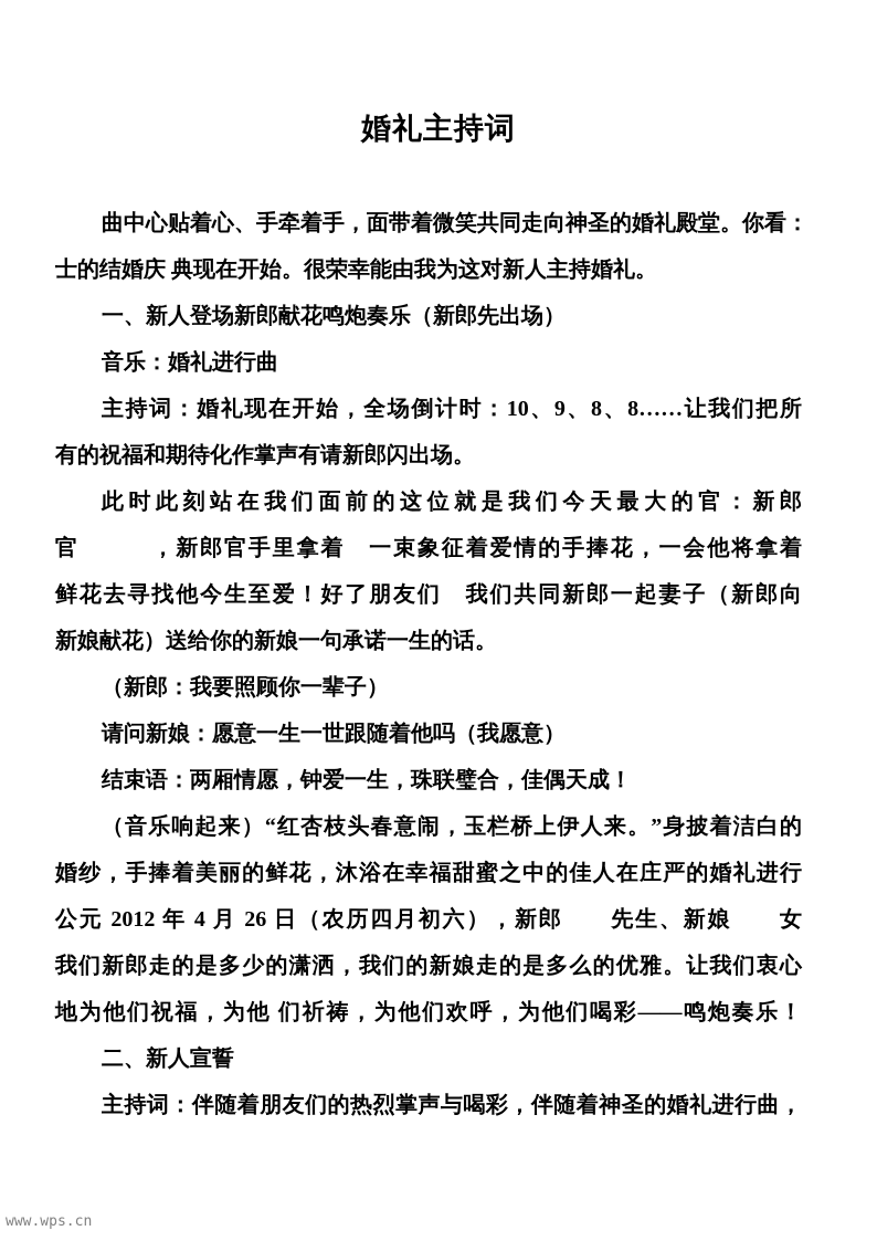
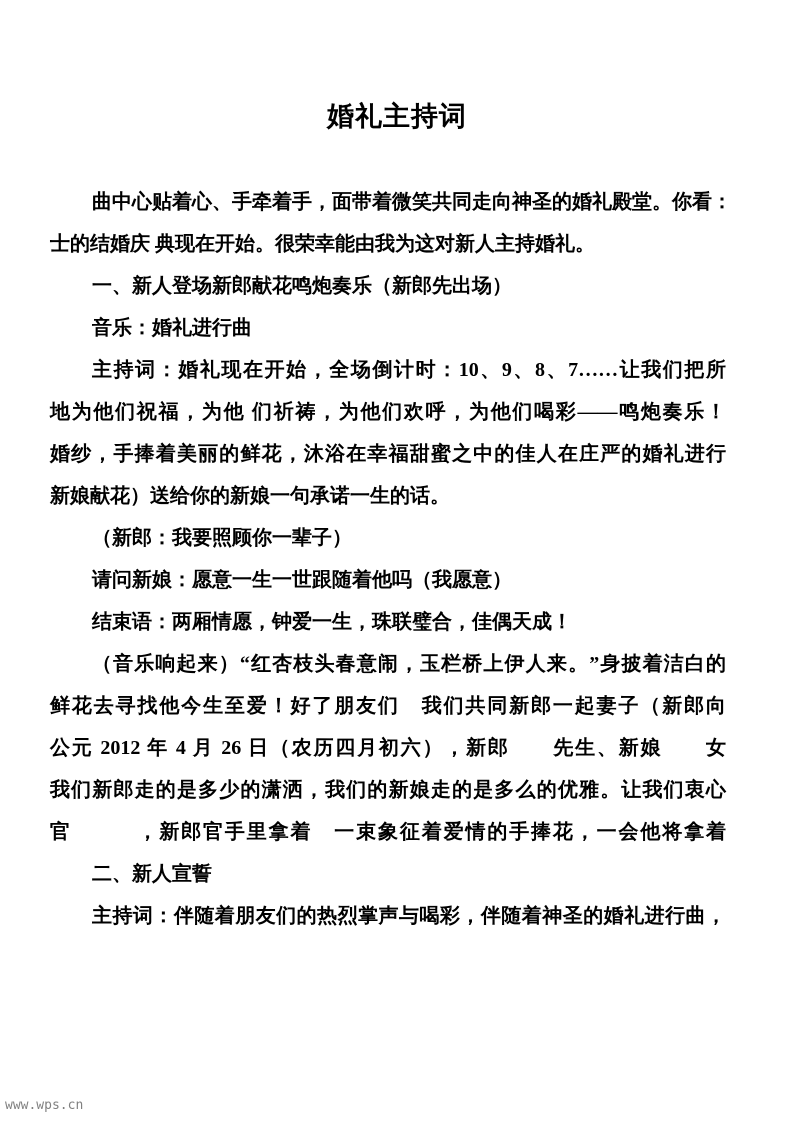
  婚礼主持词
  曲中心贴着心、手牵着手，面带着微笑共同走向神圣的婚礼殿堂。你看：
  士的结婚庆 典现在开始。很荣幸能由我为这对新人主持婚礼。
  一、新人登场新郎献花鸣炮奏乐（新郎先出场）
  音乐：婚礼进行曲
- 主持词：婚礼现在开始，全场倒计时：10、9、8、8……让我们把所
+ 主持词：婚礼现在开始，全场倒计时：10、9、8、7……让我们把所
- 有的祝福和期待化作掌声有请新郎闪出场。
- 此时此刻站在我们面前的这位就是我们今天最大的官：新郎
- 官 ，新郎官手里拿着 一束象征着爱情的手捧花，一会他将拿着
+ 地为他们祝福，为他 们祈祷，为他们欢呼，为他们喝彩——鸣炮奏乐！
- 鲜花去寻找他今生至爱！好了朋友们 我们共同新郎一起妻子（新郎向
+ 婚纱，手捧着美丽的鲜花，沐浴在幸福甜蜜之中的佳人在庄严的婚礼进行
  新娘献花）送给你的新娘一句承诺一生的话。
  （新郎：我要照顾你一辈子）
  请问新娘：愿意一生一世跟随着他吗（我愿意）
  结束语：两厢情愿，钟爱一生，珠联璧合，佳偶天成！
  （音乐响起来）“红杏枝头春意闹，玉栏桥上伊人来。”身披着洁白的
- 婚纱，手捧着美丽的鲜花，沐浴在幸福甜蜜之中的佳人在庄严的婚礼进行
+ 鲜花去寻找他今生至爱！好了朋友们 我们共同新郎一起妻子（新郎向
  公元 2012 年 4 月 26 日（农历四月初六），新郎 先生、新娘 女
  我们新郎走的是多少的潇洒，我们的新娘走的是多么的优雅。让我们衷心
- 地为他们祝福，为他 们祈祷，为他们欢呼，为他们喝彩——鸣炮奏乐！
+ 官 ，新郎官手里拿着 一束象征着爱情的手捧花，一会他将拿着
  二、新人宣誓
  主持词：伴随着朋友们的热烈掌声与喝彩，伴随着神圣的婚礼进行曲，
  www.wps.cn
